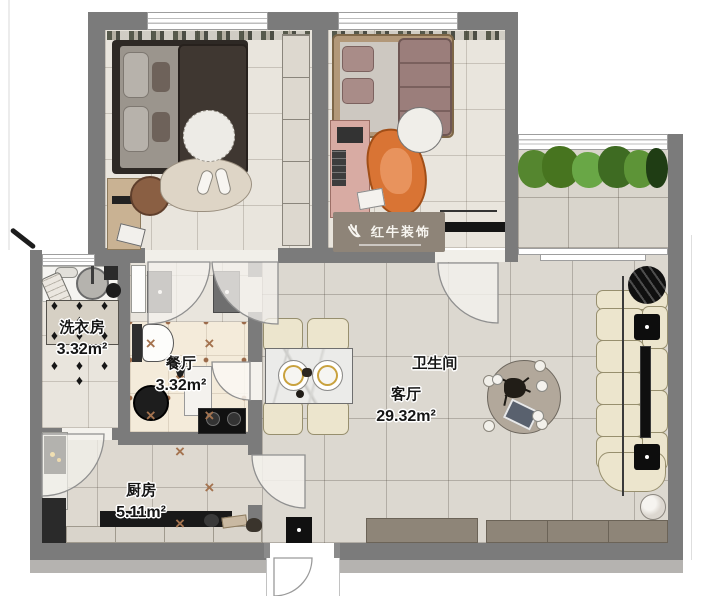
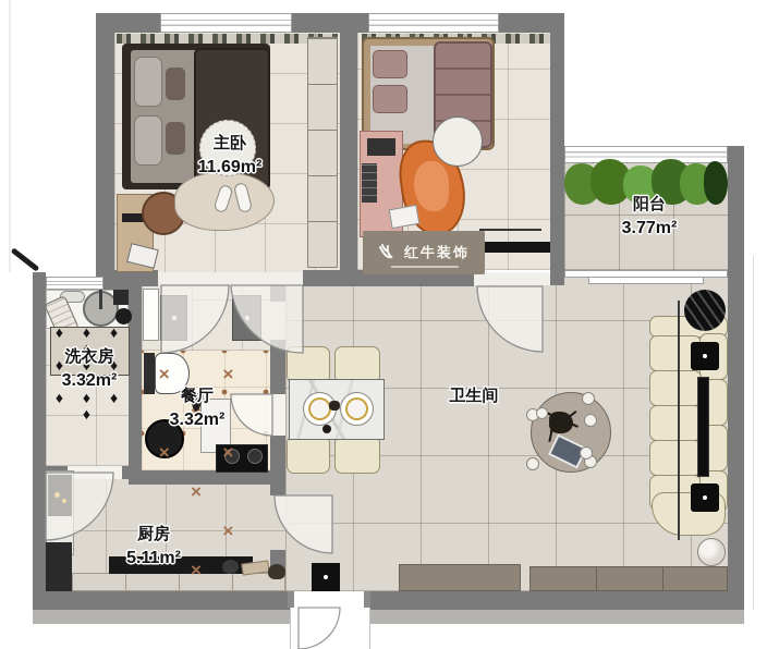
  × × ×
  × × ×
  × × ×
  红牛装饰
  ♦ ♦ ♦ ♦
  ♦ ♦ ♦ ♦
  ♦ ♦ ♦ ♦
+ 主卧
+ 11.69m²
+ 阳台
+ 3.77m²
  洗衣房
  3.32m²
  餐厅
  3.32m²
  卫生间
- 客厅
- 29.32m²
  厨房
  5.11m²
